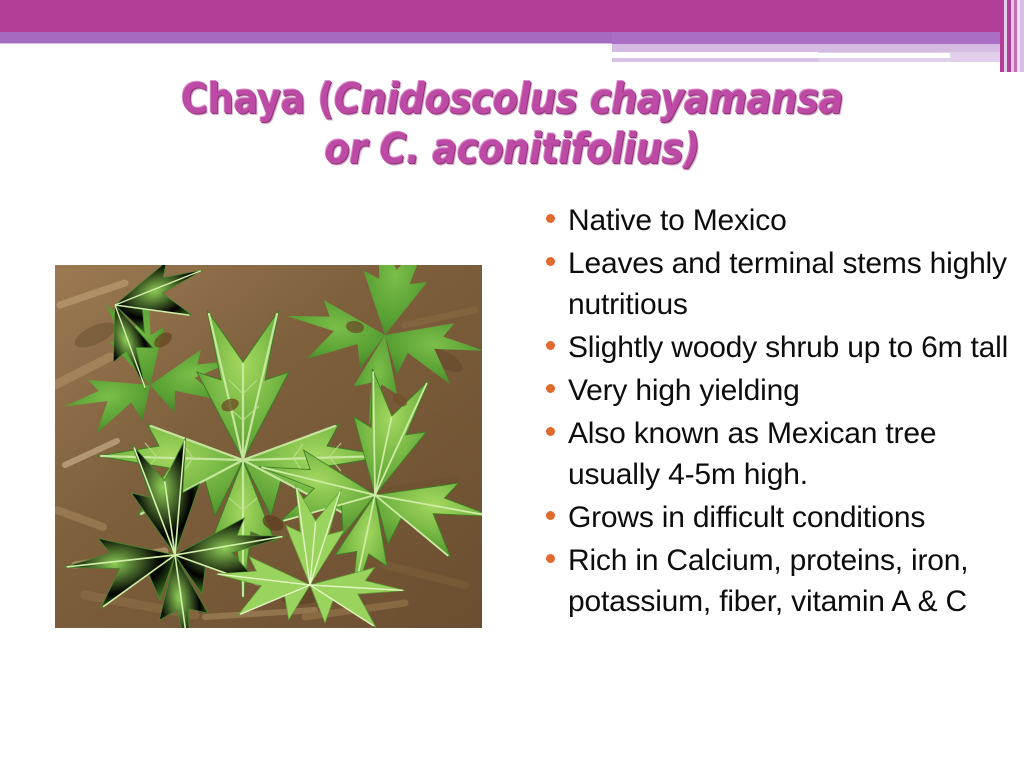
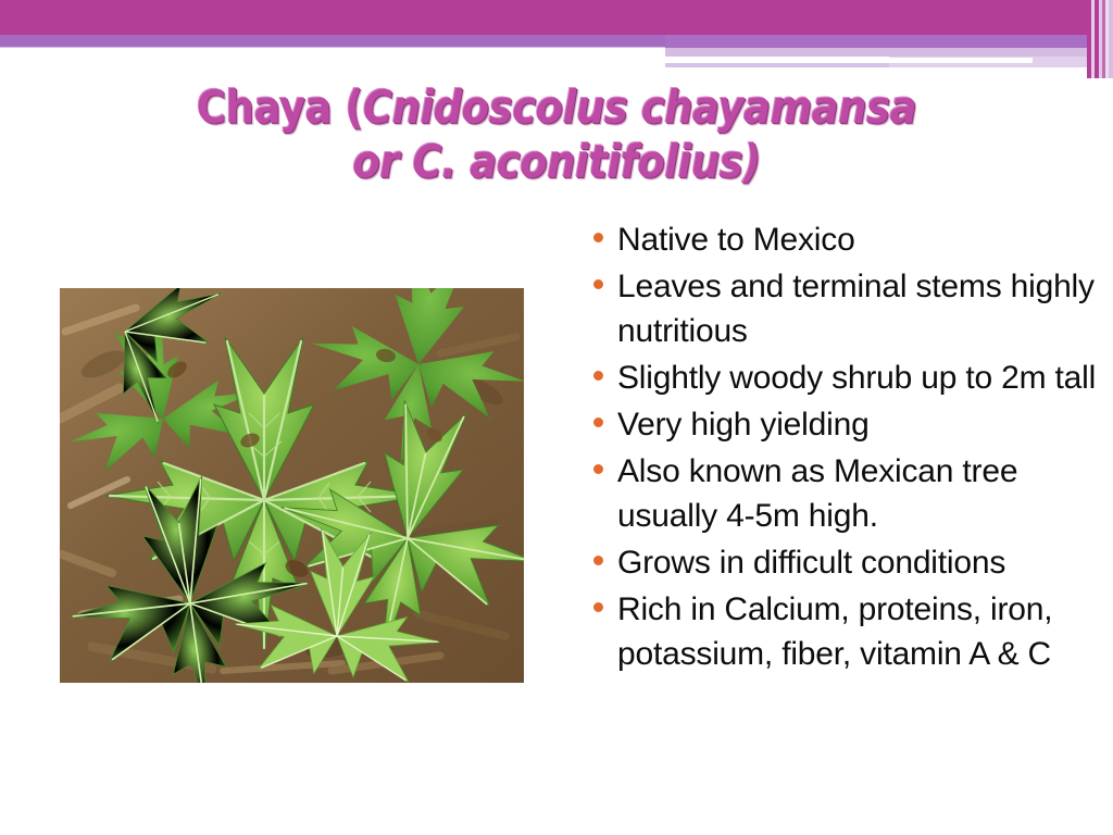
  Chaya (Cnidoscolus chayamansa
  or C. aconitifolius)
  Native to Mexico
  Leaves and terminal stems highly nutritious
- Slightly woody shrub up to 6m tall
+ Slightly woody shrub up to 2m tall
  Very high yielding
  Also known as Mexican tree usually 4-5m high.
  Grows in difficult conditions
  Rich in Calcium, proteins, iron, potassium, fiber, vitamin A & C
